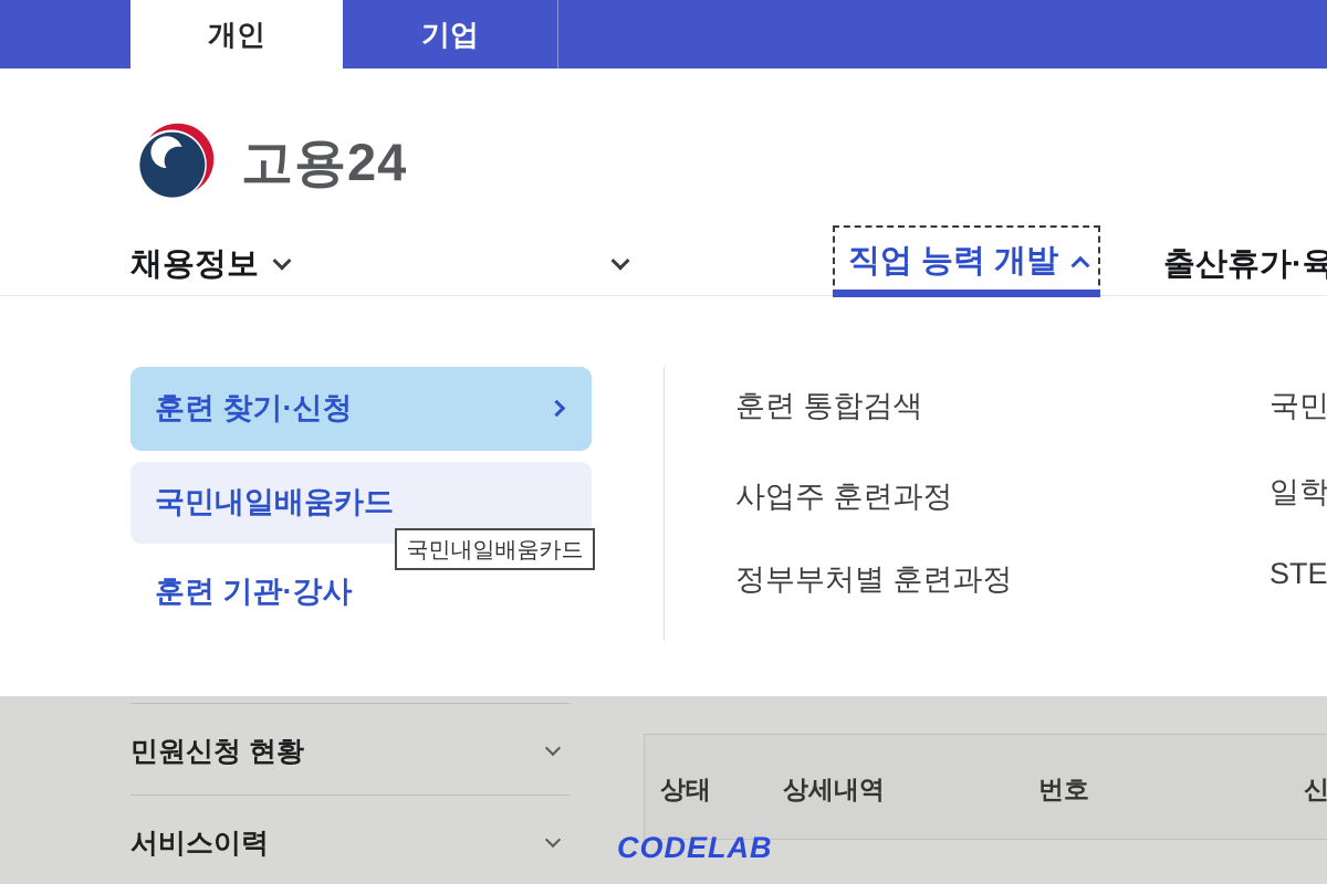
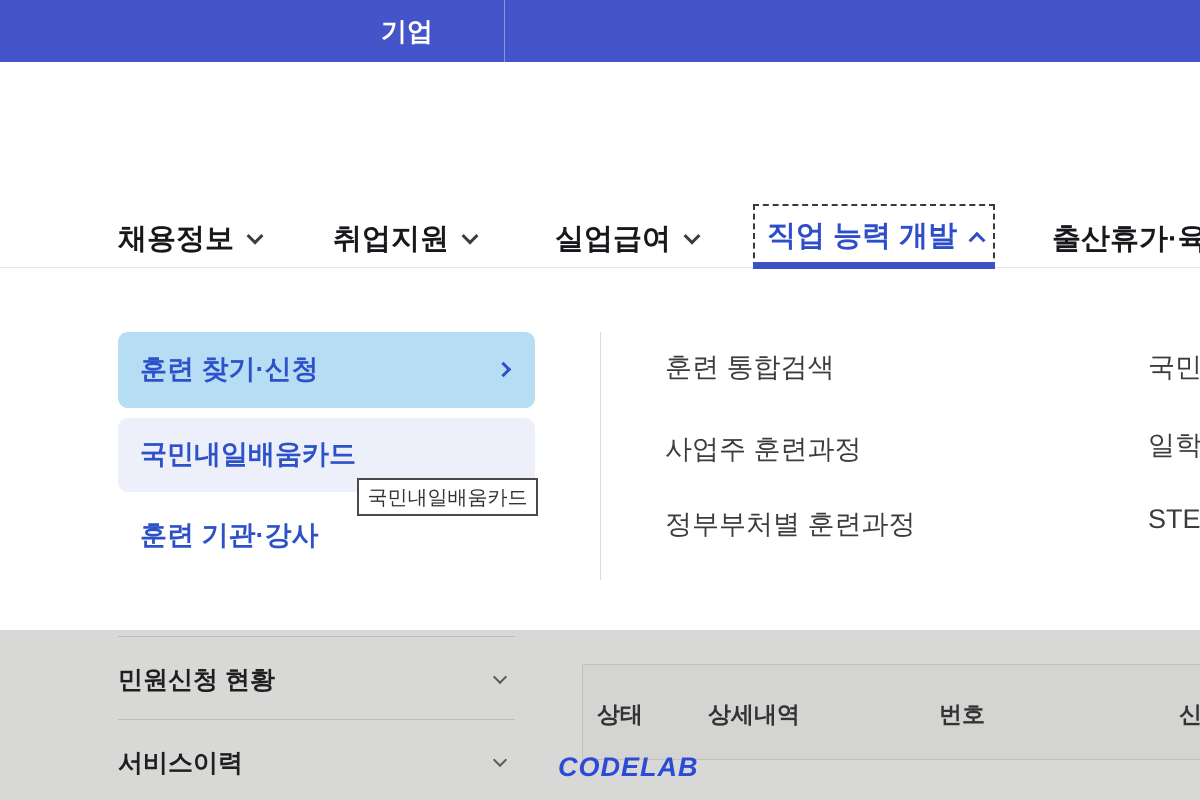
- 개인
  기업
- 고용24
  채용정보
+ 취업지원
+ 실업급여
  직업 능력 개발
  출산휴가·육
  훈련 찾기·신청
  국민내일배움카드
  훈련 기관·강사
  국민내일배움카드
  훈련 통합검색
  사업주 훈련과정
  정부부처별 훈련과정
  국민
  일학
  STE
  민원신청 현황
  서비스이력
  상태
  상세내역
  번호
  CODELAB
